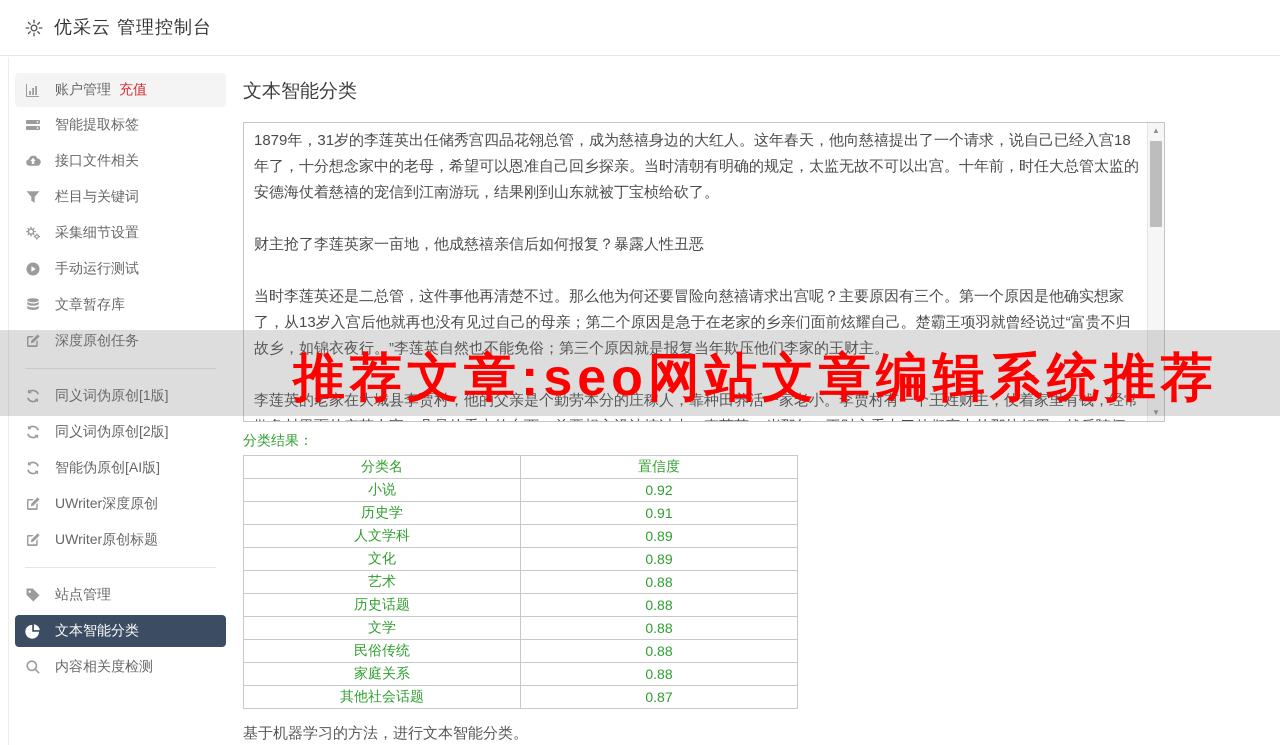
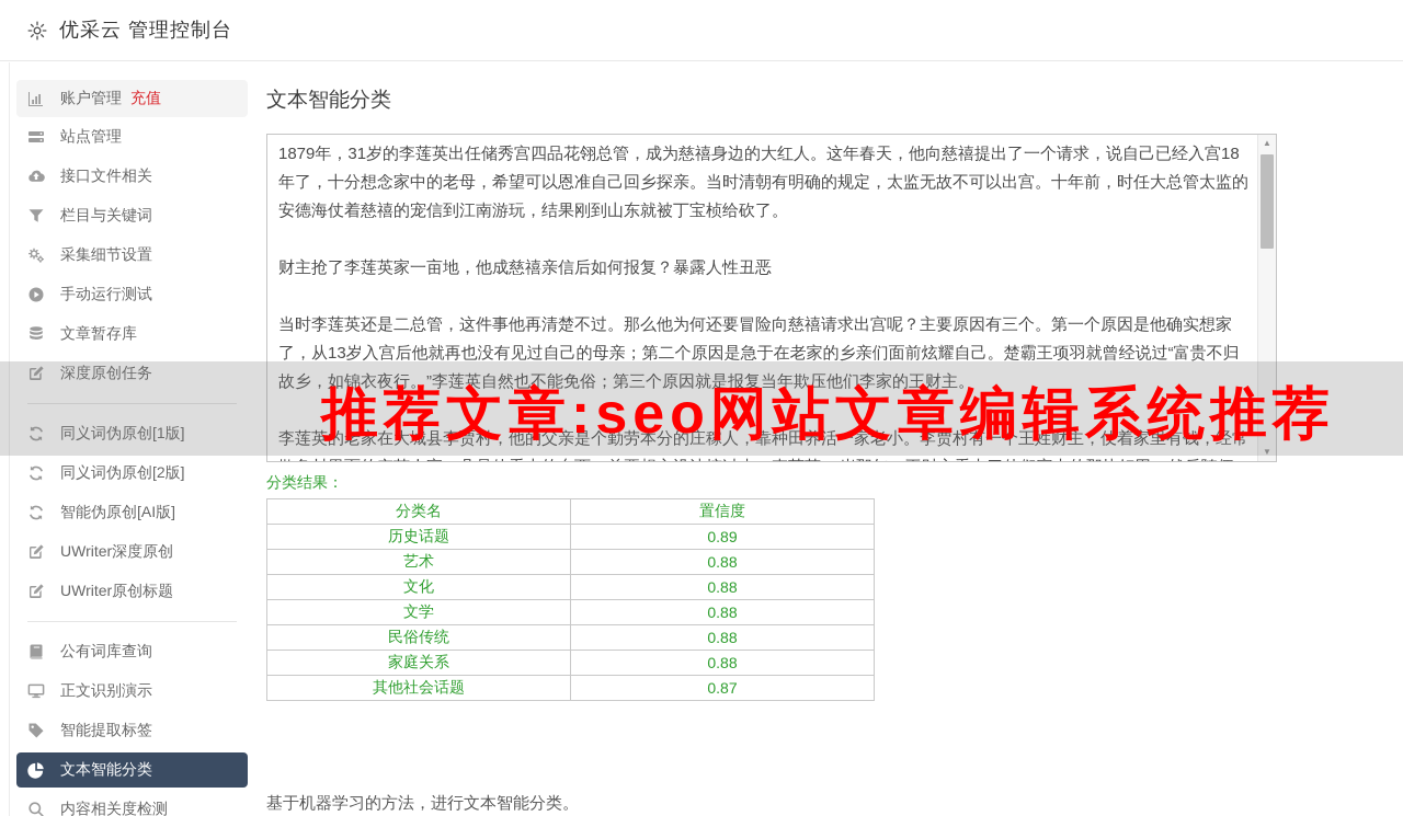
  优采云 管理控制台
  账户管理
  充值
- 智能提取标签
+ 站点管理
  接口文件相关
  栏目与关键词
  采集细节设置
  手动运行测试
  文章暂存库
  深度原创任务
  同义词伪原创[1版]
  同义词伪原创[2版]
  智能伪原创[AI版]
  UWriter深度原创
  UWriter原创标题
+ 公有词库查询
+ 正文识别演示
- 站点管理
+ 智能提取标签
  文本智能分类
  内容相关度检测
  文本智能分类
  1879年，31岁的李莲英出任储秀宫四品花翎总管，成为慈禧身边的大红人。这年春天，他向慈禧提出了一个请求，说自己已经入宫18年了，十分想念家中的老母，希望可以恩准自己回乡探亲。当时清朝有明确的规定，太监无故不可以出宫。十年前，时任大总管太监的安德海仗着慈禧的宠信到江南游玩，结果刚到山东就被丁宝桢给砍了。
  财主抢了李莲英家一亩地，他成慈禧亲信后如何报复？暴露人性丑恶
  当时李莲英还是二总管，这件事他再清楚不过。那么他为何还要冒险向慈禧请求出宫呢？主要原因有三个。第一个原因是他确实想家了，从13岁入宫后他就再也没有见过自己的母亲；第二个原因是急于在老家的乡亲们面前炫耀自己。楚霸王项羽就曾经说过“富贵不归故乡，如锦衣夜行。”李莲英自然也不能免俗；第三个原因就是报复当年欺压他们李家的王财主。
  ▲
  ▼
  分类结果：
  分类名	置信度
- 小说	0.92
- 历史学	0.91
- 人文学科	0.89
- 文化	0.89
+ 历史话题	0.89
  艺术	0.88
- 历史话题	0.88
+ 文化	0.88
  文学	0.88
  民俗传统	0.88
  家庭关系	0.88
  其他社会话题	0.87
  基于机器学习的方法，进行文本智能分类。
  推荐文章:seo网站文章编辑系统推荐
